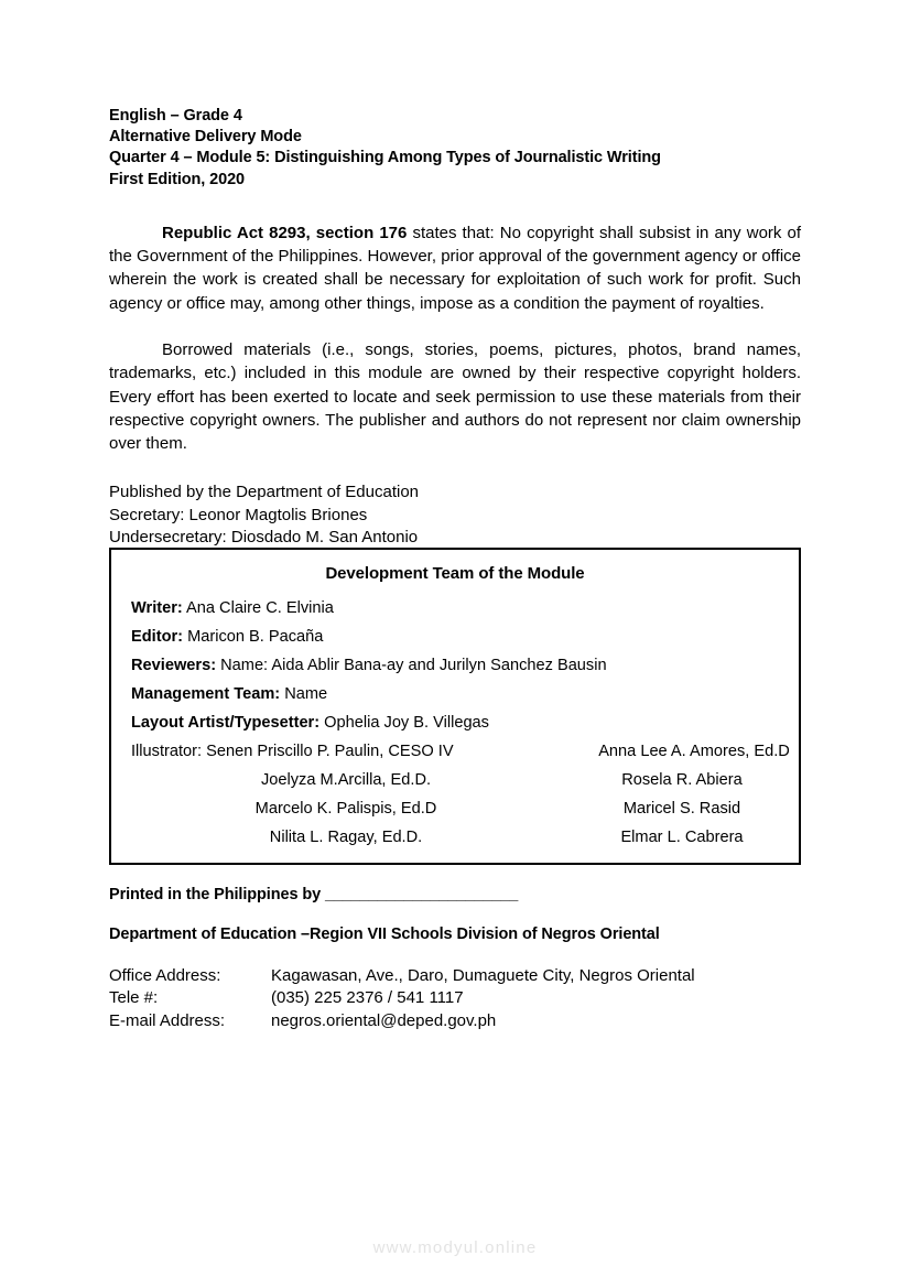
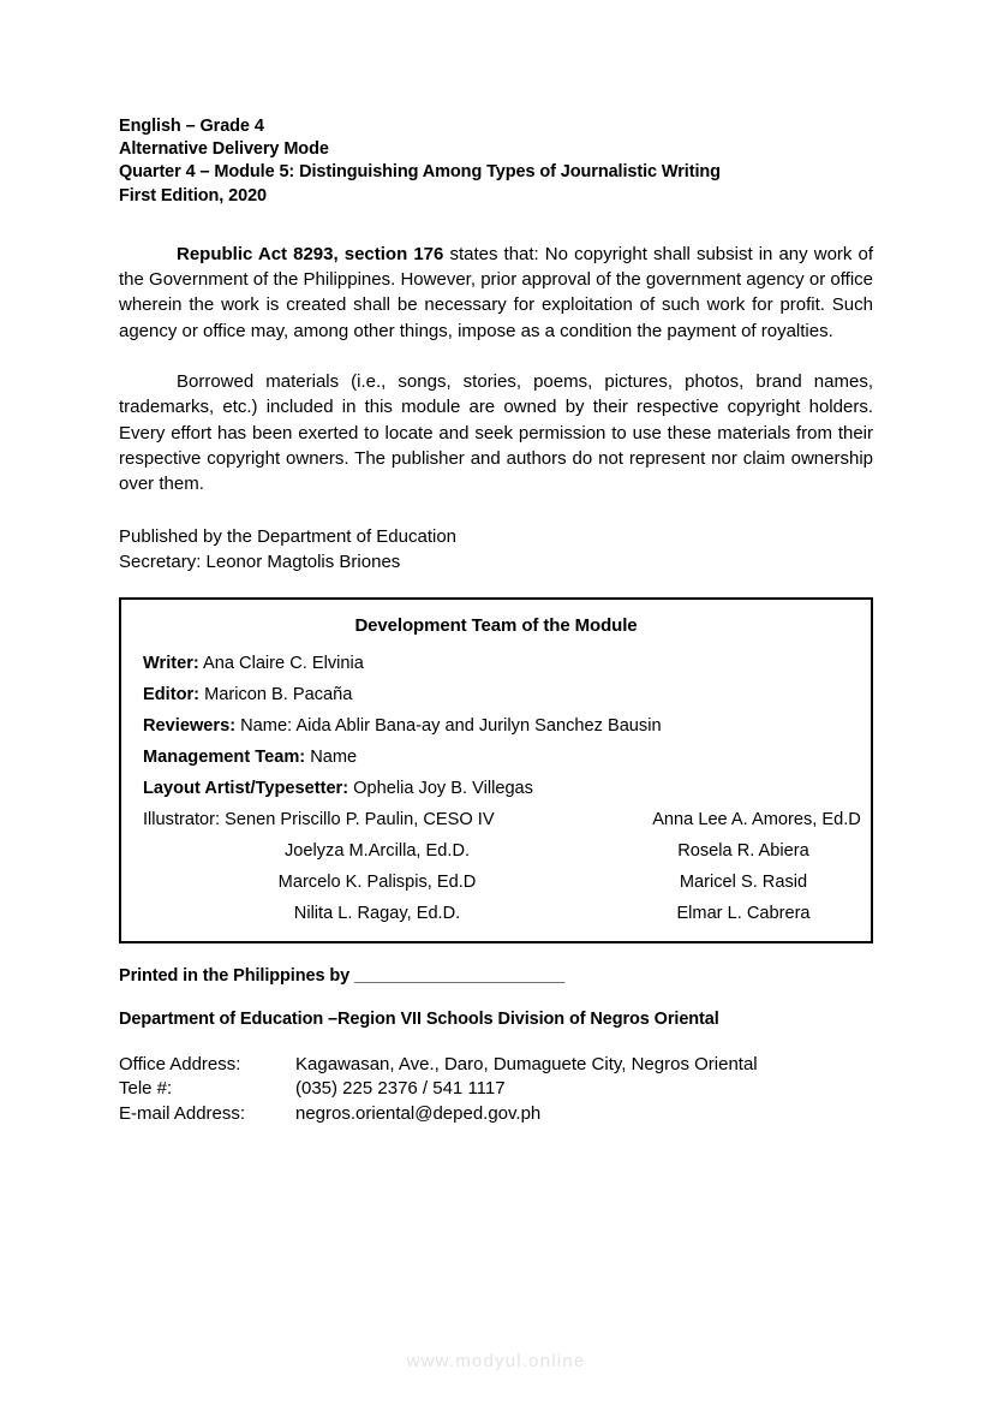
  English – Grade 4
  Alternative Delivery Mode
  Quarter 4 – Module 5: Distinguishing Among Types of Journalistic Writing
  First Edition, 2020
  Republic Act 8293, section 176 states that: No copyright shall subsist in any work of the Government of the Philippines. However, prior approval of the government agency or office wherein the work is created shall be necessary for exploitation of such work for profit. Such agency or office may, among other things, impose as a condition the payment of royalties.
  Borrowed materials (i.e., songs, stories, poems, pictures, photos, brand names, trademarks, etc.) included in this module are owned by their respective copyright holders. Every effort has been exerted to locate and seek permission to use these materials from their respective copyright owners. The publisher and authors do not represent nor claim ownership over them.
  Published by the Department of Education
  Secretary: Leonor Magtolis Briones
- Undersecretary: Diosdado M. San Antonio
  Development Team of the Module
  Writer: Ana Claire C. Elvinia
  Editor: Maricon B. Pacaña
  Reviewers: Name: Aida Ablir Bana-ay and Jurilyn Sanchez Bausin
  Management Team: Name
  Layout Artist/Typesetter: Ophelia Joy B. Villegas
  Illustrator: Senen Priscillo P. Paulin, CESO IV
  Anna Lee A. Amores, Ed.D
  Joelyza M.Arcilla, Ed.D.
  Rosela R. Abiera
  Marcelo K. Palispis, Ed.D
  Maricel S. Rasid
  Nilita L. Ragay, Ed.D.
  Elmar L. Cabrera
  Printed in the Philippines by ______________________
  Department of Education –Region VII Schools Division of Negros Oriental
  Office Address:
  Kagawasan, Ave., Daro, Dumaguete City, Negros Oriental
  Tele #:
  (035) 225 2376 / 541 1117
  E-mail Address:
  negros.oriental@deped.gov.ph
  www.modyul.online
